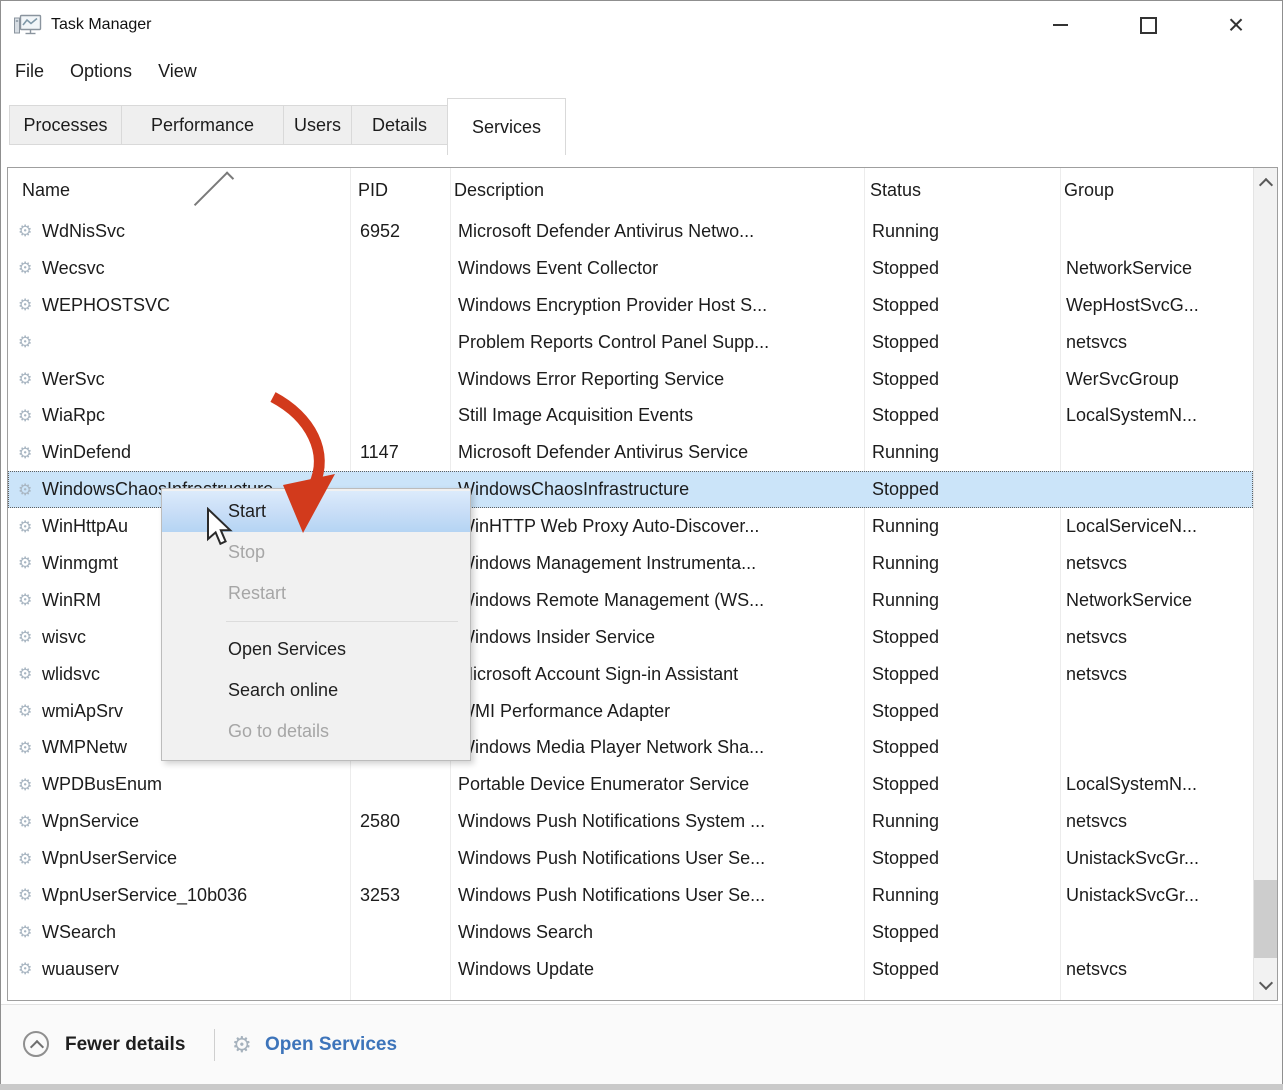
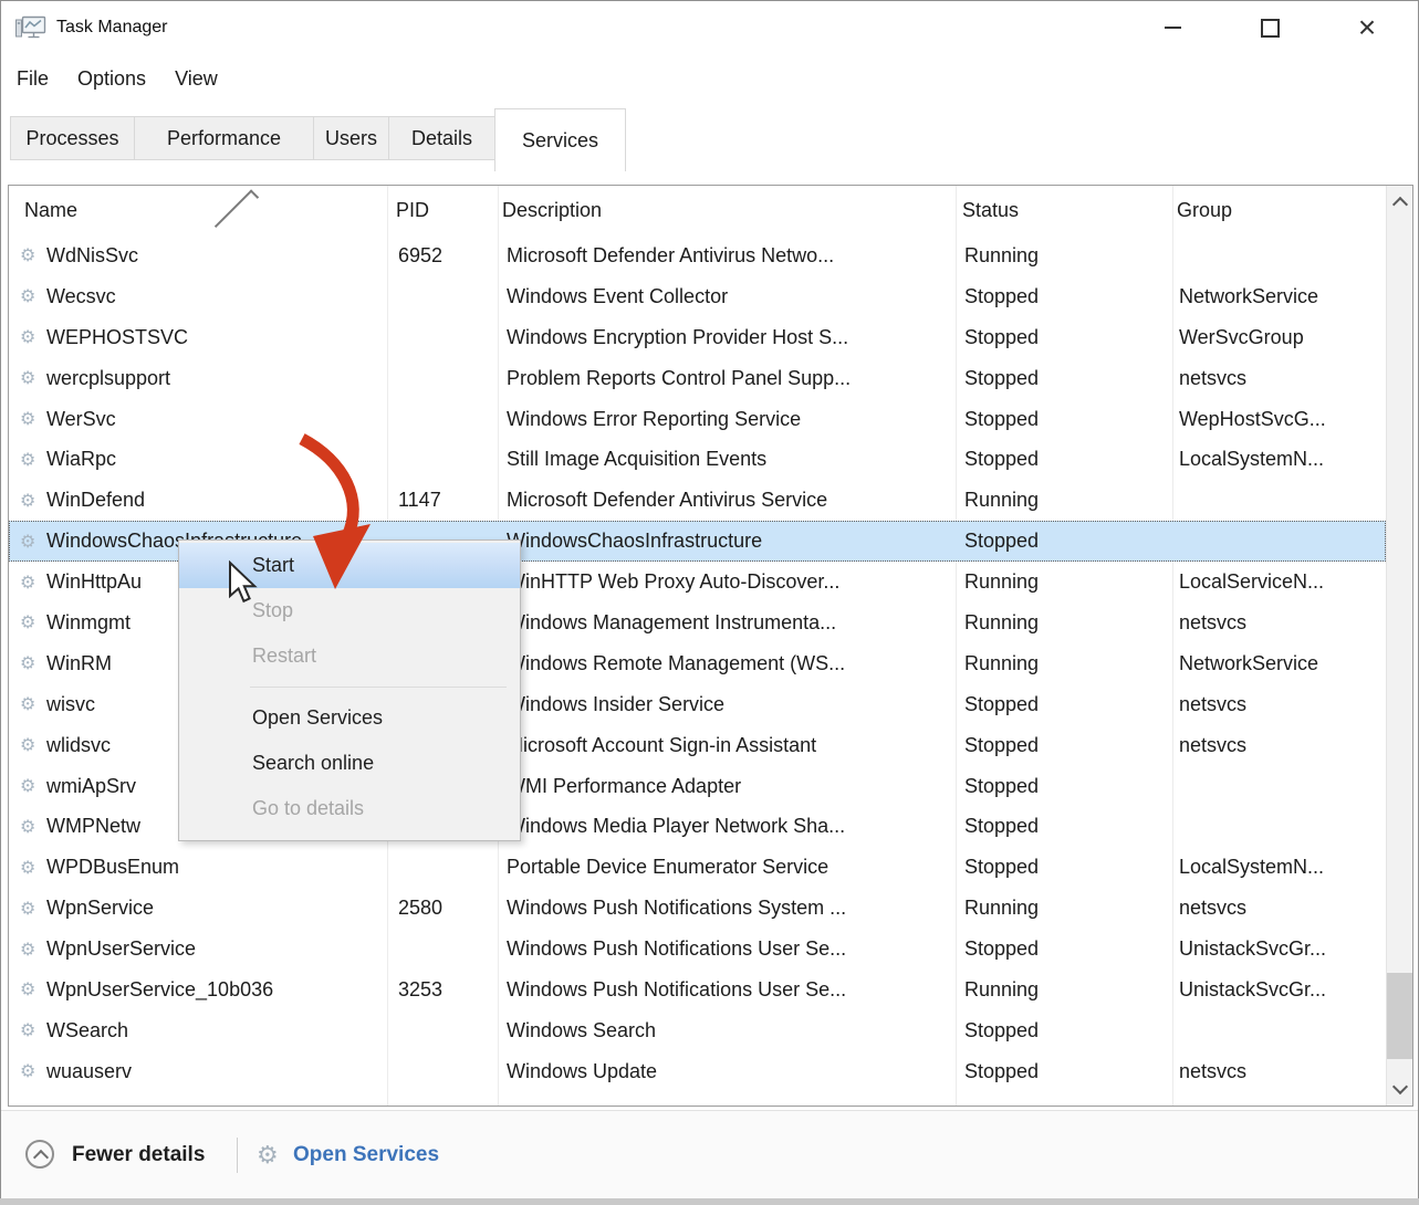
  Task Manager
  ×
  File
  Options
  View
  Processes
  Performance
  Users
  Details
  Services
  Name
  PID
  Description
  Status
  Group
  ⚙
  WdNisSvc
  6952
  Microsoft Defender Antivirus Netwo...
  Running
  ⚙
  Wecsvc
  Windows Event Collector
  Stopped
  NetworkService
  ⚙
  WEPHOSTSVC
  Windows Encryption Provider Host S...
  Stopped
- WepHostSvcG...
+ WerSvcGroup
  ⚙
+ wercplsupport
  Problem Reports Control Panel Supp...
  Stopped
  netsvcs
  ⚙
  WerSvc
  Windows Error Reporting Service
  Stopped
- WerSvcGroup
+ WepHostSvcG...
  ⚙
  WiaRpc
  Still Image Acquisition Events
  Stopped
  LocalSystemN...
  ⚙
  WinDefend
  1147
  Microsoft Defender Antivirus Service
  Running
  ⚙
  indowsChaosInfrastructure
  Stopped
  ⚙
  WinHttpAu
  inHTTP Web Proxy Auto-Discover...
  Running
  LocalServiceN...
  ⚙
  Winmgmt
  indows Management Instrumenta...
  Running
  netsvcs
  ⚙
  WinRM
  indows Remote Management (WS...
  Running
  NetworkService
  ⚙
  wisvc
  indows Insider Service
  Stopped
  netsvcs
  ⚙
  wlidsvc
  icrosoft Account Sign-in Assistant
  Stopped
  netsvcs
  ⚙
  wmiApSrv
  MI Performance Adapter
  Stopped
  ⚙
  WMPNetw
  indows Media Player Network Sha...
  Stopped
  ⚙
  WPDBusEnum
  Portable Device Enumerator Service
  Stopped
  LocalSystemN...
  ⚙
  WpnService
  2580
  Windows Push Notifications System ...
  Running
  netsvcs
  ⚙
  WpnUserService
  Windows Push Notifications User Se...
  Stopped
  UnistackSvcGr...
  ⚙
  WpnUserService_10b036
  3253
  Windows Push Notifications User Se...
  Running
  UnistackSvcGr...
  ⚙
  WSearch
  Windows Search
  Stopped
  ⚙
  wuauserv
  Windows Update
  Stopped
  netsvcs
  Start
  Stop
  Restart
  Open Services
  Search online
  Go to details
  Fewer details
  ⚙
  Open Services
